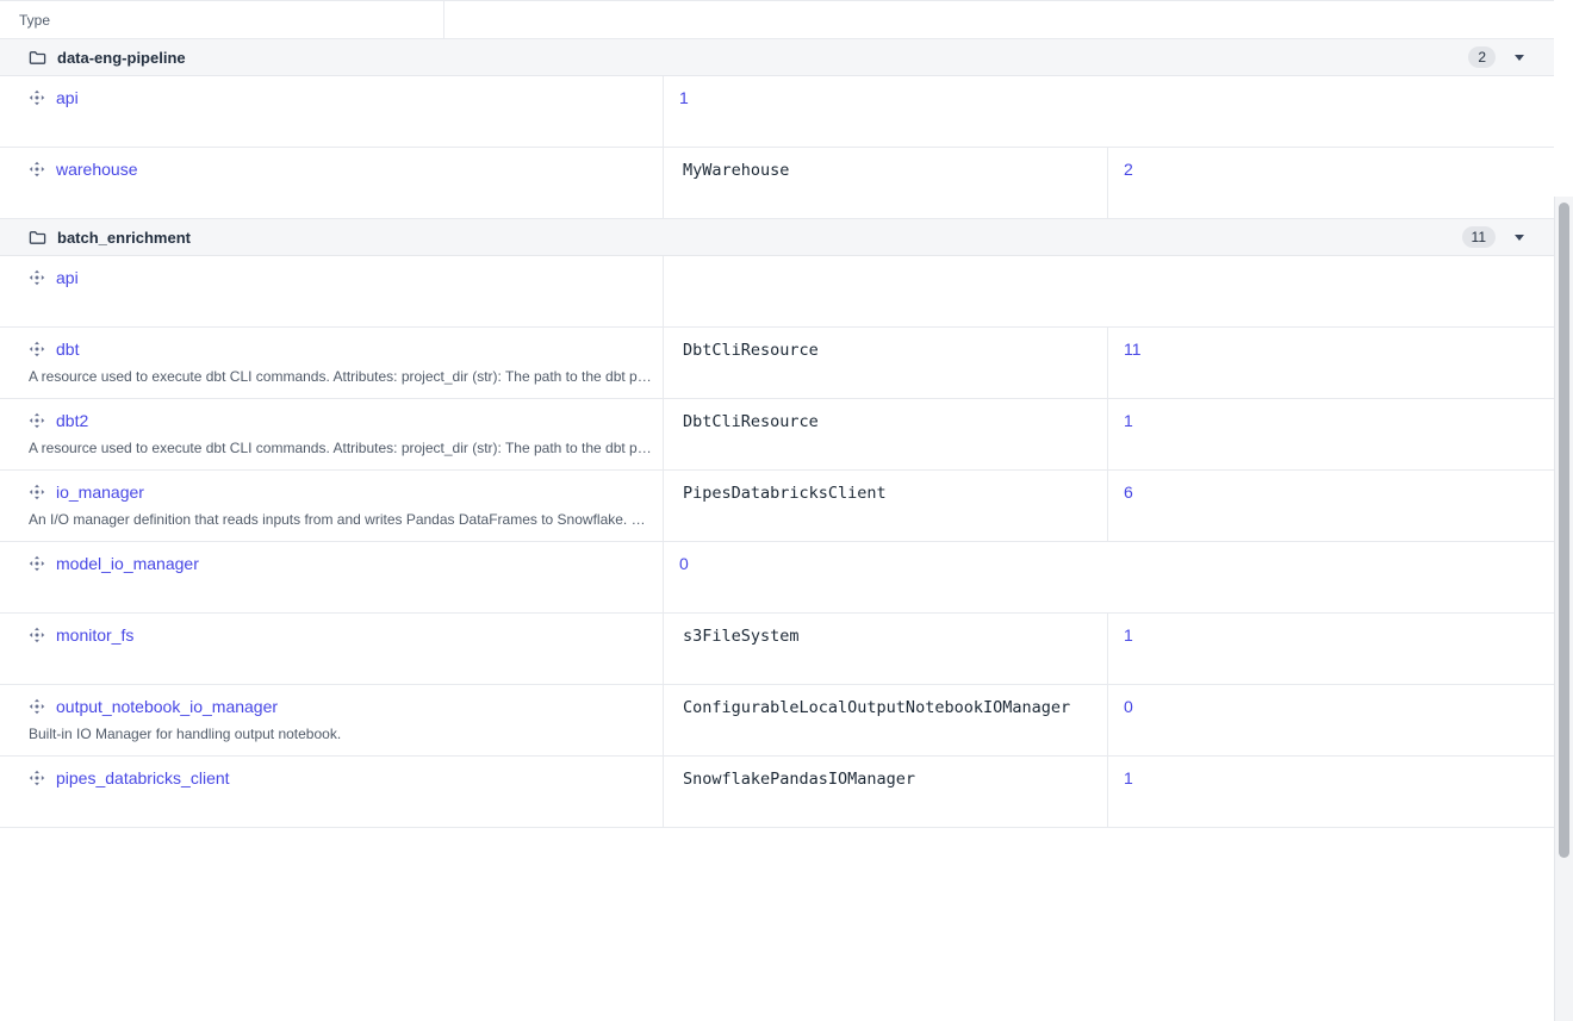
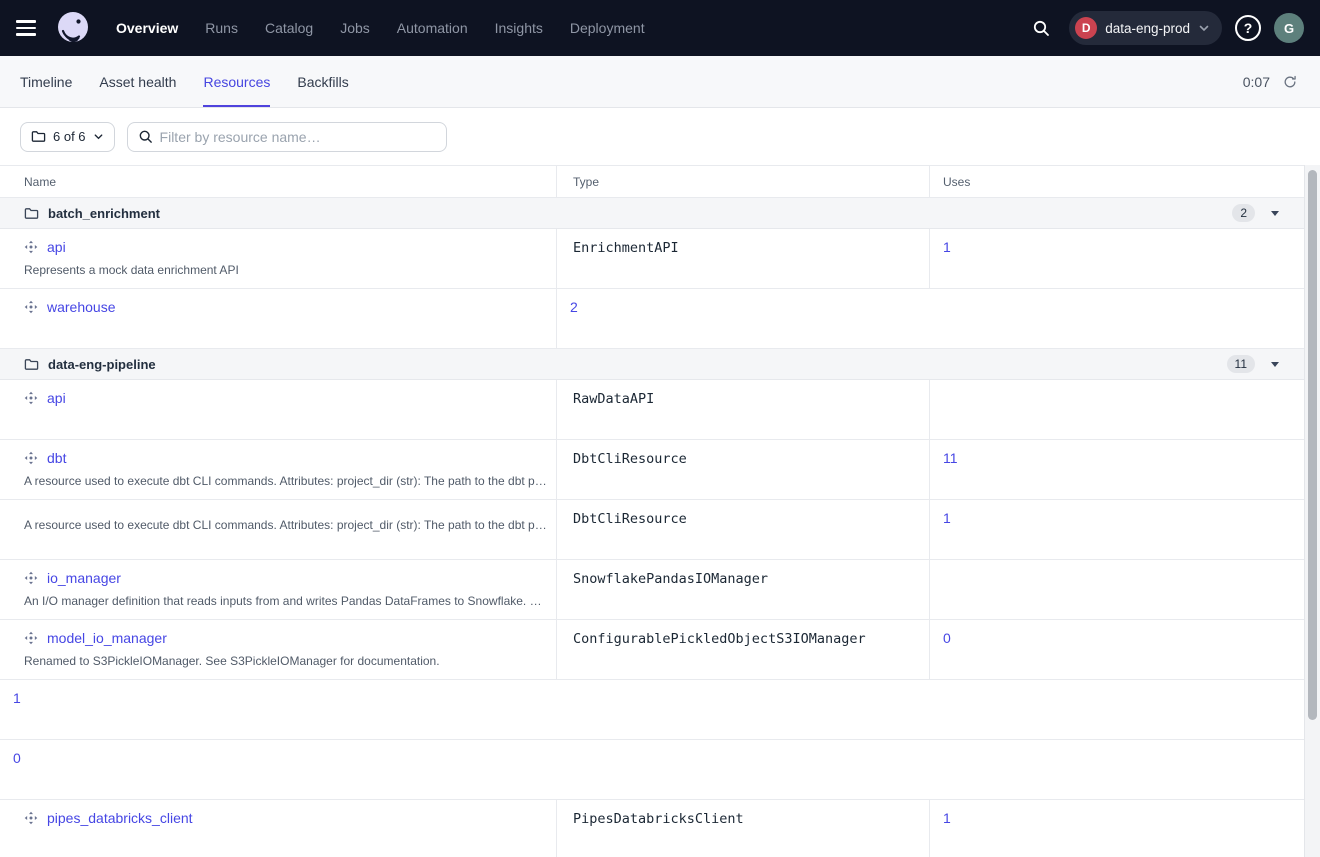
+ Overview
+ Runs
+ Catalog
+ Jobs
+ Automation
+ Insights
+ Deployment
+ D
+ data-eng-prod
+ ?
+ G
+ Timeline
+ Asset health
+ Resources
+ Backfills
+ 0:07
+ 6 of 6
+ Filter by resource name…
+ Name
  Type
+ Uses
- data-eng-pipeline
+ batch_enrichment
  2
  api
+ Represents a mock data enrichment API
+ EnrichmentAPI
  1
  warehouse
- MyWarehouse
  2
- batch_enrichment
+ data-eng-pipeline
  11
  api
+ RawDataAPI
  dbt
  A resource used to execute dbt CLI commands. Attributes: project_dir (str): The path to the dbt proj
  DbtCliResource
  11
- dbt2
  A resource used to execute dbt CLI commands. Attributes: project_dir (str): The path to the dbt proj
  DbtCliResource
  1
  io_manager
  An I/O manager definition that reads inputs from and writes Pandas DataFrames to Snowflake. Wh
- PipesDatabricksClient
+ SnowflakePandasIOManager
- 6
  model_io_manager
+ Renamed to S3PickleIOManager. See S3PickleIOManager for documentation.
+ ConfigurablePickledObjectS3IOManager
  0
- monitor_fs
- s3FileSystem
  1
- output_notebook_io_manager
- Built-in IO Manager for handling output notebook.
- ConfigurableLocalOutputNotebookIOManager
  0
  pipes_databricks_client
- SnowflakePandasIOManager
+ PipesDatabricksClient
  1
